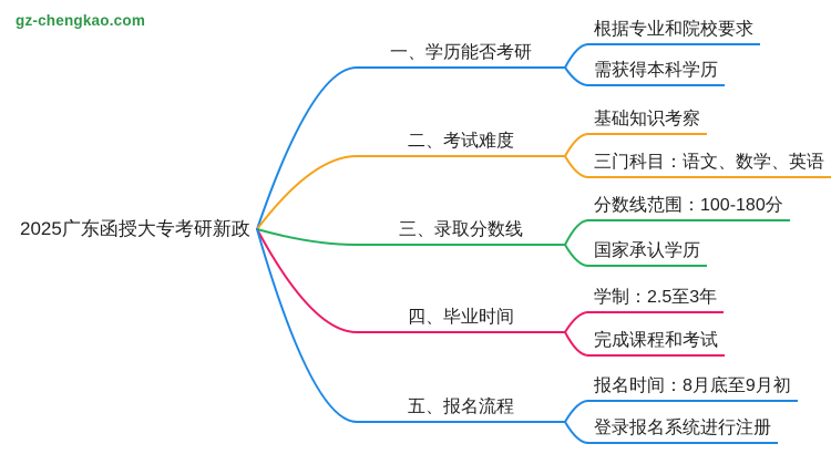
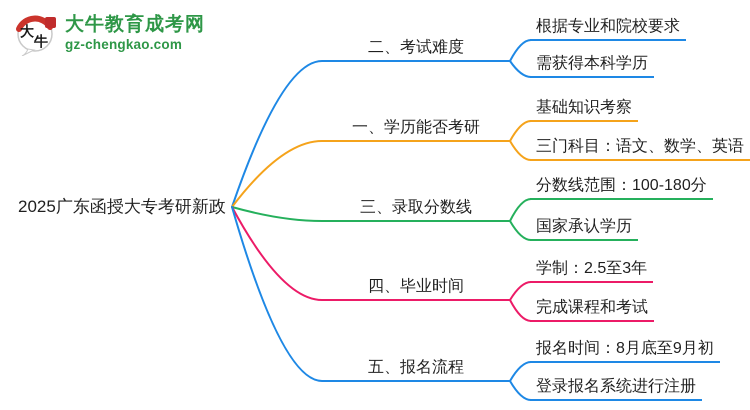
+ 大
+ 牛
+ 大牛教育成考网
  gz-chengkao.com
  2025广东函授大专考研新政
- 一、学历能否考研
+ 二、考试难度
  根据专业和院校要求
  需获得本科学历
- 二、考试难度
+ 一、学历能否考研
  基础知识考察
  三门科目：语文、数学、英语
  三、录取分数线
  分数线范围：100-180分
  国家承认学历
  四、毕业时间
  学制：2.5至3年
  完成课程和考试
  五、报名流程
  报名时间：8月底至9月初
  登录报名系统进行注册
